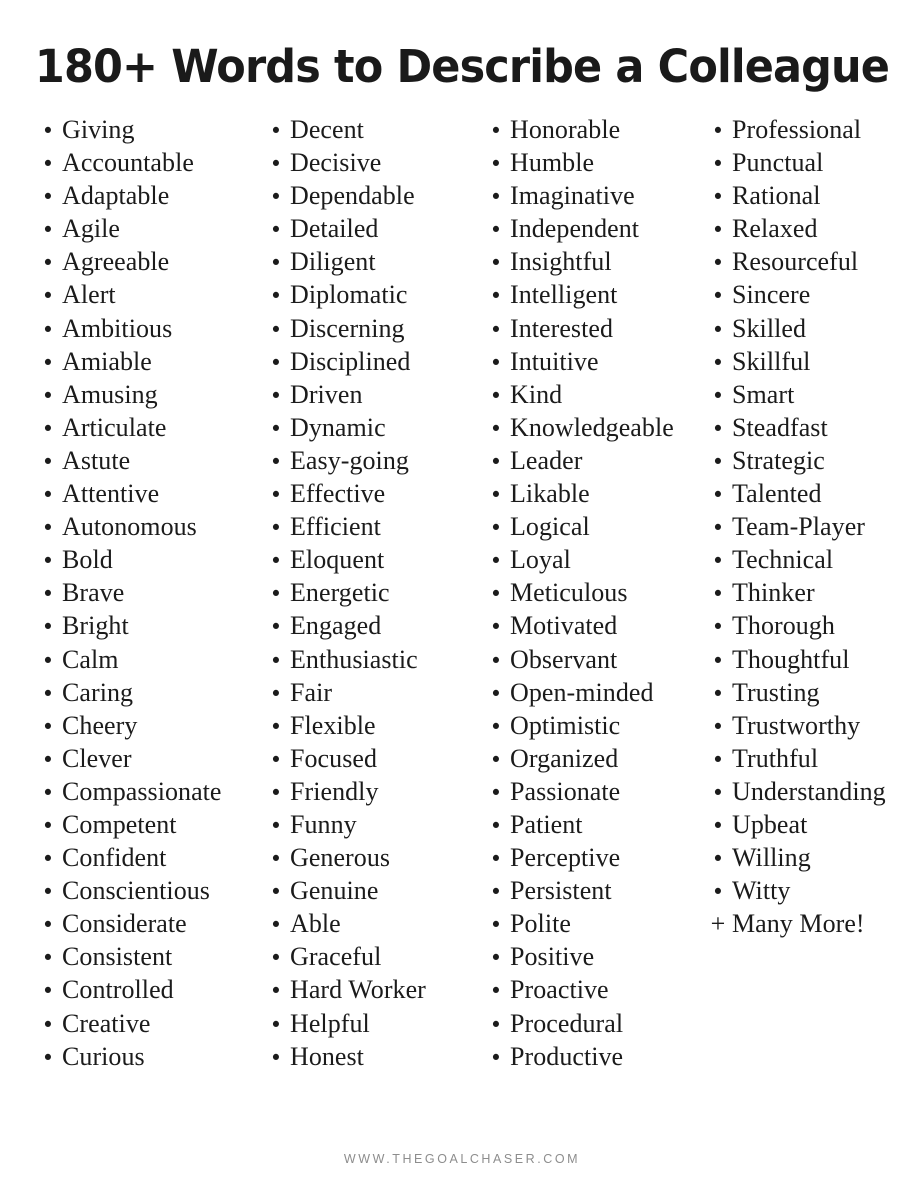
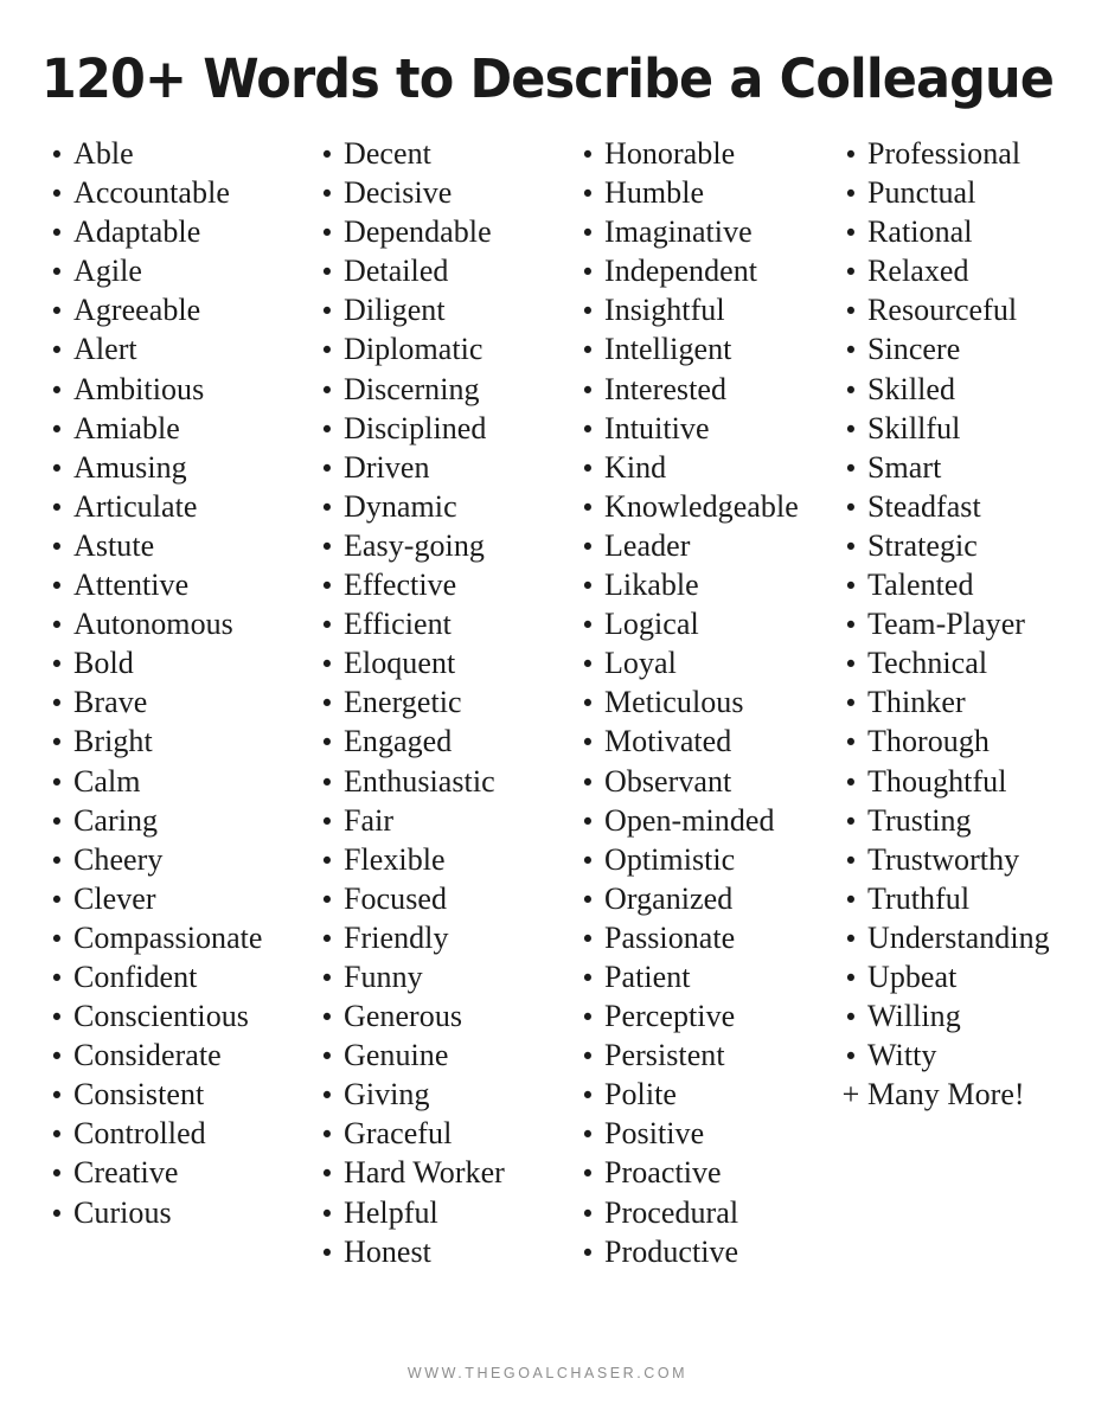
- 180+ Words to Describe a Colleague
+ 120+ Words to Describe a Colleague
- Giving
+ Able
  Accountable
  Adaptable
  Agile
  Agreeable
  Alert
  Ambitious
  Amiable
  Amusing
  Articulate
  Astute
  Attentive
  Autonomous
  Bold
  Brave
  Bright
  Calm
  Caring
  Cheery
  Clever
  Compassionate
- Competent
  Confident
  Conscientious
  Considerate
  Consistent
  Controlled
  Creative
  Curious
  Decent
  Decisive
  Dependable
  Detailed
  Diligent
  Diplomatic
  Discerning
  Disciplined
  Driven
  Dynamic
  Easy-going
  Effective
  Efficient
  Eloquent
  Energetic
  Engaged
  Enthusiastic
  Fair
  Flexible
  Focused
  Friendly
  Funny
  Generous
  Genuine
- Able
+ Giving
  Graceful
  Hard Worker
  Helpful
  Honest
  Honorable
  Humble
  Imaginative
  Independent
  Insightful
  Intelligent
  Interested
  Intuitive
  Kind
  Knowledgeable
  Leader
  Likable
  Logical
  Loyal
  Meticulous
  Motivated
  Observant
  Open-minded
  Optimistic
  Organized
  Passionate
  Patient
  Perceptive
  Persistent
  Polite
  Positive
  Proactive
  Procedural
  Productive
  Professional
  Punctual
  Rational
  Relaxed
  Resourceful
  Sincere
  Skilled
  Skillful
  Smart
  Steadfast
  Strategic
  Talented
  Team-Player
  Technical
  Thinker
  Thorough
  Thoughtful
  Trusting
  Trustworthy
  Truthful
  Understanding
  Upbeat
  Willing
  Witty
  Many More!
  WWW.THEGOALCHASER.COM
